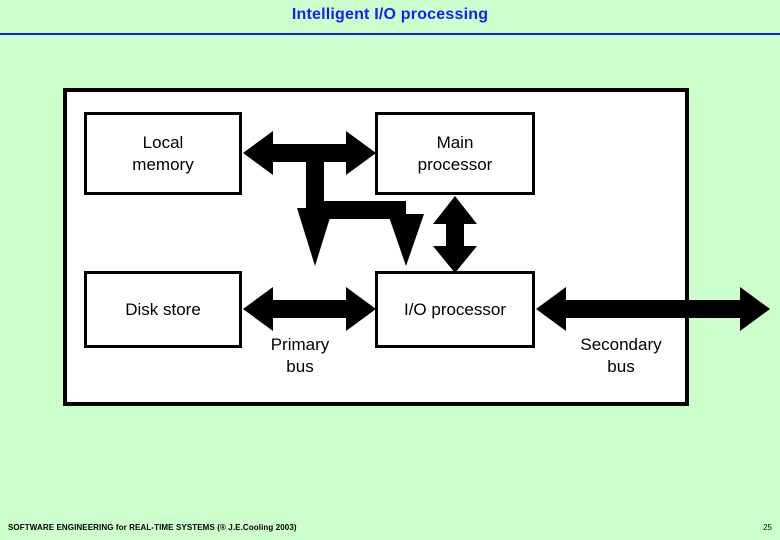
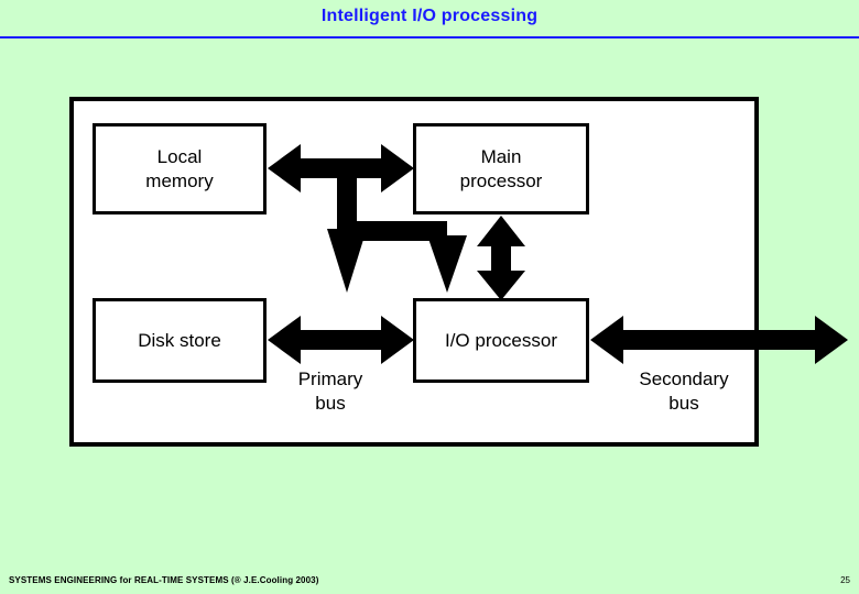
  Intelligent I/O processing
  Local
  memory
  Main
  processor
  Disk store
  I/O processor
  Primary
  bus
  Secondary
  bus
- SOFTWARE ENGINEERING for REAL-TIME SYSTEMS (® J.E.Cooling 2003)
+ SYSTEMS ENGINEERING for REAL-TIME SYSTEMS (® J.E.Cooling 2003)
  25
